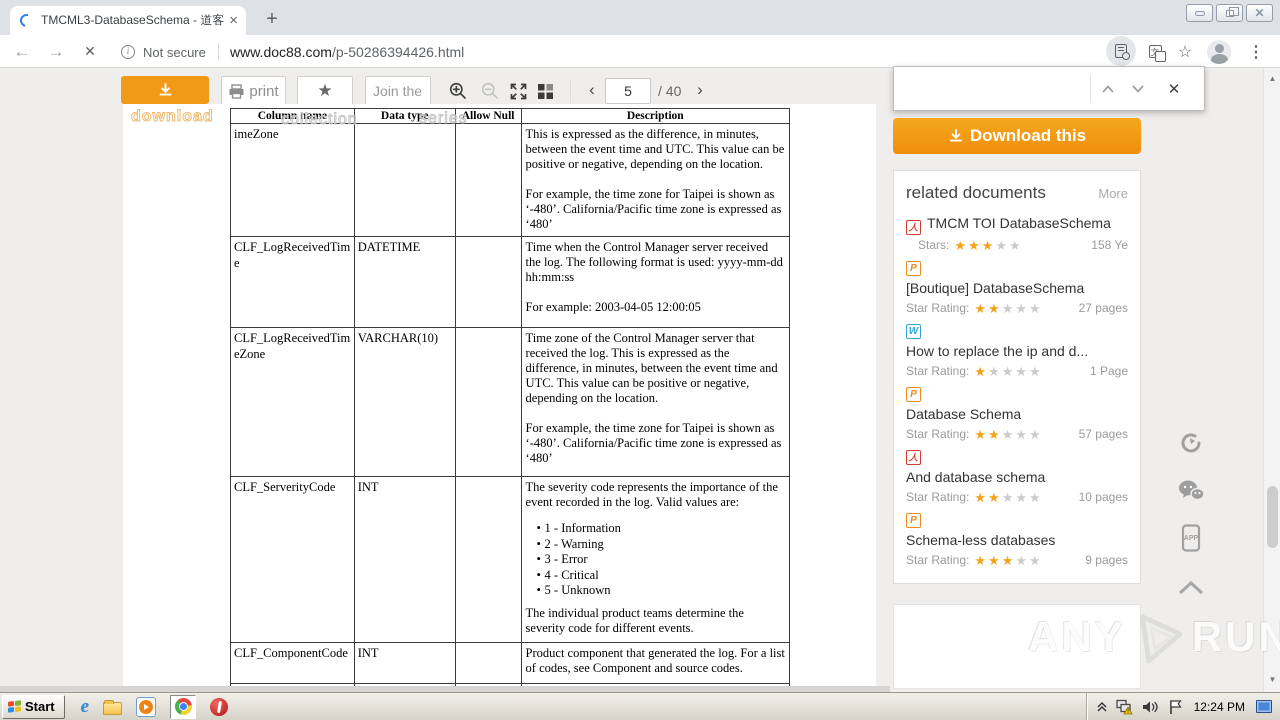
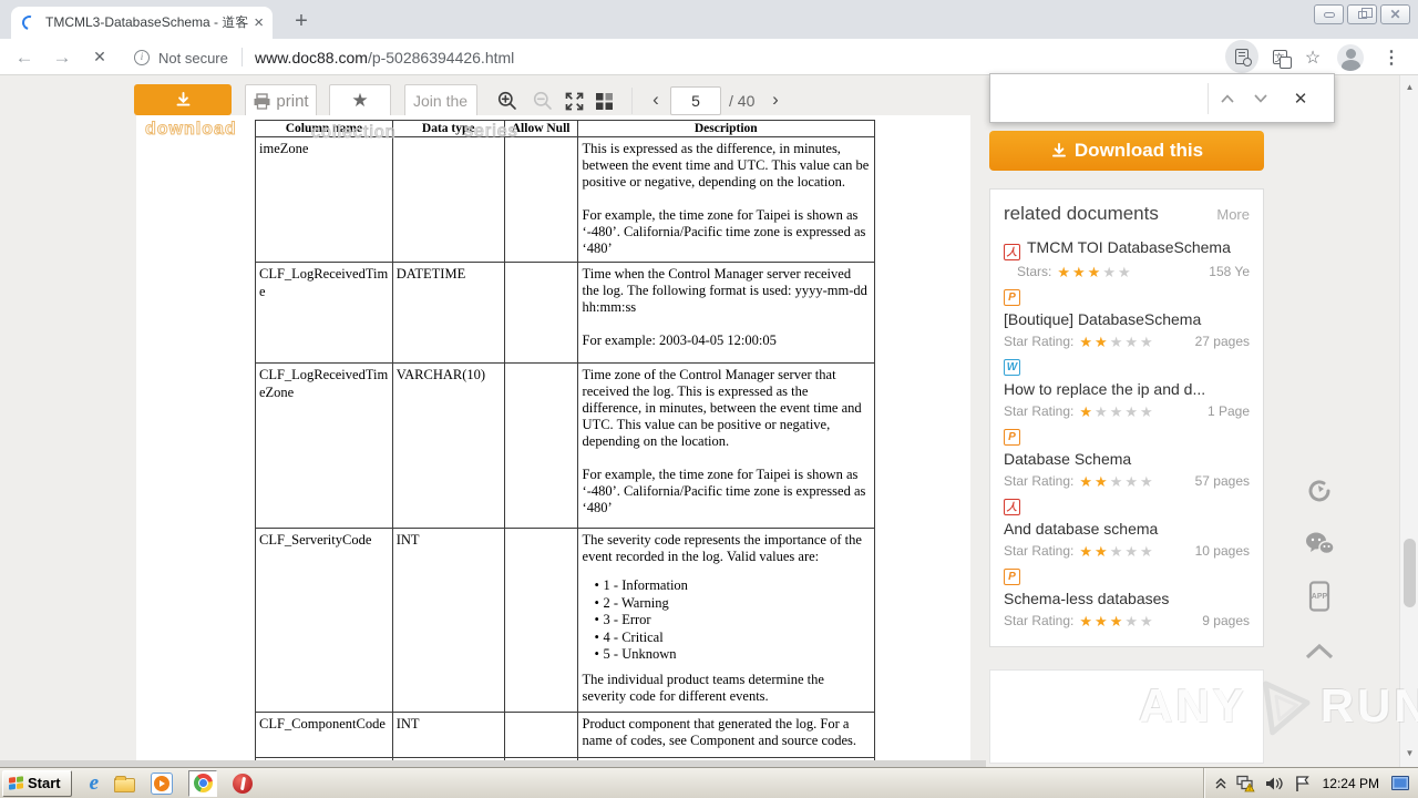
  TMCML3-DatabaseSchema - 道客
  ×
  +
  ✕
  ←
  →
  ✕
  i
  Not secure
  www.doc88.com/p-50286394426.html
  文
  ☆
  ⋮
  print
  ★
  Join the
  ‹
  5
  / 40
  ›
  ✕
  download
  collection
  series
  Column name	Data type	Allow Null	Description
  imeZone			This is expressed as the difference, in minutes, between the event time and UTC. This value can be positive or negative, depending on the location.For example, the time zone for Taipei is shown as ‘-480’. California/Pacific time zone is expressed as ‘480’
  CLF_LogReceivedTime	DATETIME		Time when the Control Manager server received the log. The following format is used: yyyy-mm-dd hh:mm:ssFor example: 2003-04-05 12:00:05
  CLF_LogReceivedTimeZone	VARCHAR(10)		Time zone of the Control Manager server that received the log. This is expressed as the difference, in minutes, between the event time and UTC. This value can be positive or negative, depending on the location.For example, the time zone for Taipei is shown as ‘-480’. California/Pacific time zone is expressed as ‘480’
  CLF_ServerityCode	INT		The severity code represents the importance of the event recorded in the log. Valid values are:• 1 - Information• 2 - Warning• 3 - Error• 4 - Critical• 5 - UnknownThe individual product teams determine the severity code for different events.
- CLF_ComponentCode	INT		Product component that generated the log. For a list of codes, see Component and source codes.
+ CLF_ComponentCode	INT		Product component that generated the log. For a name of codes, see Component and source codes.
  Download this
  related documents
  More
  人 TMCM TOI DatabaseSchema
  Stars:
  ★★★★★
  158 Ye
  P
  [Boutique] DatabaseSchema
  Star Rating:
  ★★★★★
  27 pages
  W
  How to replace the ip and d...
  Star Rating:
  ★★★★★
  1 Page
  P
  Database Schema
  Star Rating:
  ★★★★★
  57 pages
  人
  And database schema
  Star Rating:
  ★★★★★
  10 pages
  P
  Schema-less databases
  Star Rating:
  ★★★★★
  9 pages
  ANY
  RUN
  ▲
  ▼
  Start
  e
  12:24 PM
